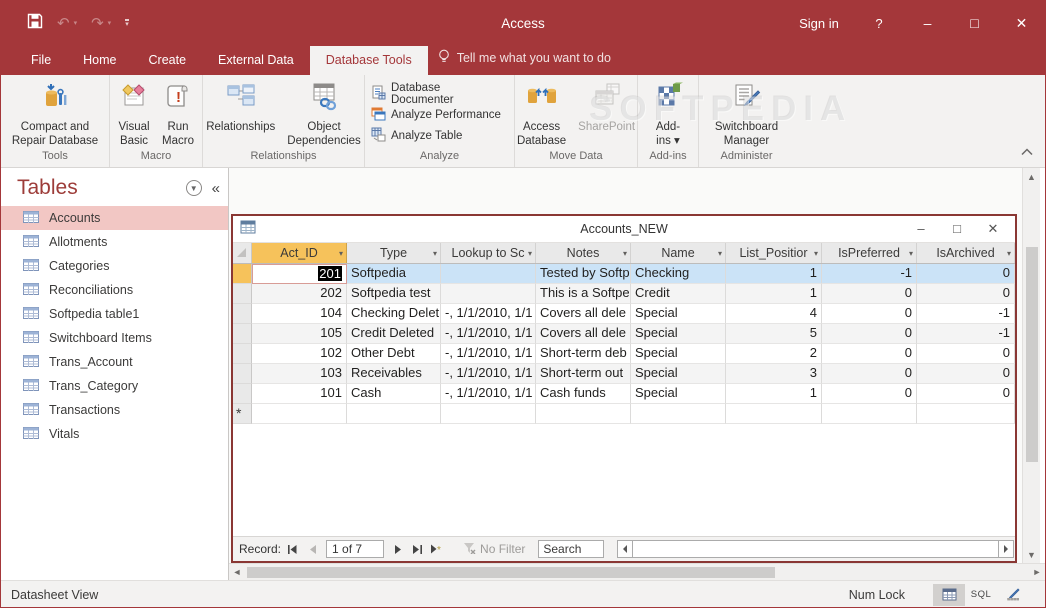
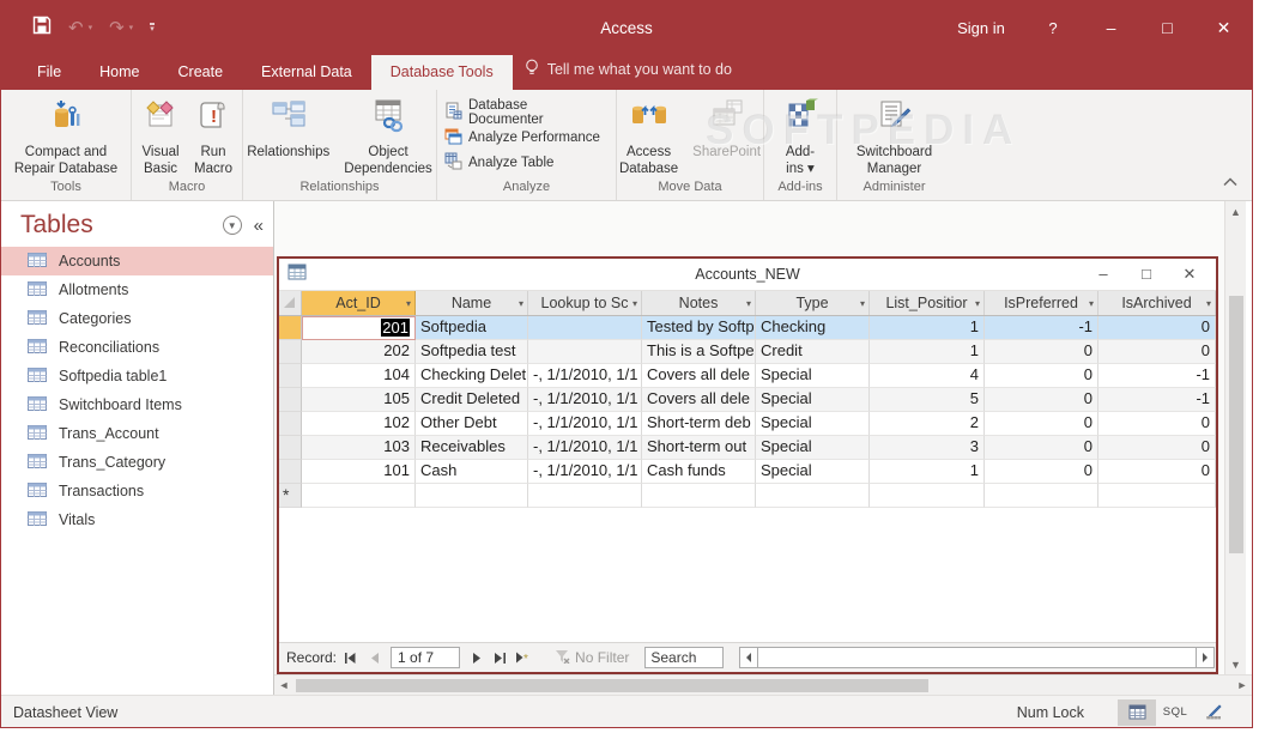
  ↶
  ↷
  Access
  Sign in
  ?
  –
  □
  ✕
  File
  Home
  Create
  External Data
  Database Tools
  Tell me what you want to do
  Compact and
  Repair Database
  Tools
  Visual
  Basic
  !
  Run
  Macro
  Macro
  Relationships
  Object
  Dependencies
  Relationships
  Database Documenter
  Analyze Performance
  Analyze Table
  Analyze
  Access
  Database
  SharePoint
  Move Data
  Add-
  ins ▾
  Add-ins
  Switchboard
  Manager
  Administer
  SOFTPEDIA
  Tables
  ▼
  «
  Accounts
  Allotments
  Categories
  Reconciliations
  Softpedia table1
  Switchboard Items
  Trans_Account
  Trans_Category
  Transactions
  Vitals
  Accounts_NEW
  –
  □
  ✕
  Act_ID
  ▾
- Type
+ Name
  ▾
  Lookup to Sc
  ▾
  Notes
  ▾
- Name
+ Type
  ▾
  List_Positior
  ▾
  IsPreferred
  ▾
  IsArchived
  ▾
  201
  Softpedia
  Tested by Softp
  Checking
  1
  -1
  0
  202
  Softpedia test
  This is a Softpe
  Credit
  1
  0
  0
  104
  Checking Delet
  -, 1/1/2010, 1/1
  Covers all dele
  Special
  4
  0
  -1
  105
  Credit Deleted
  -, 1/1/2010, 1/1
  Covers all dele
  Special
  5
  0
  -1
  102
  Other Debt
  -, 1/1/2010, 1/1
  Short-term deb
  Special
  2
  0
  0
  103
  Receivables
  -, 1/1/2010, 1/1
  Short-term out
  Special
  3
  0
  0
  101
  Cash
  -, 1/1/2010, 1/1
  Cash funds
  Special
  1
  0
  0
  *
  Record:
  1 of 7
  *
  No Filter
  Search
  ▲
  ▼
  ◄
  ►
  Datasheet View
  Num Lock
  SQL
